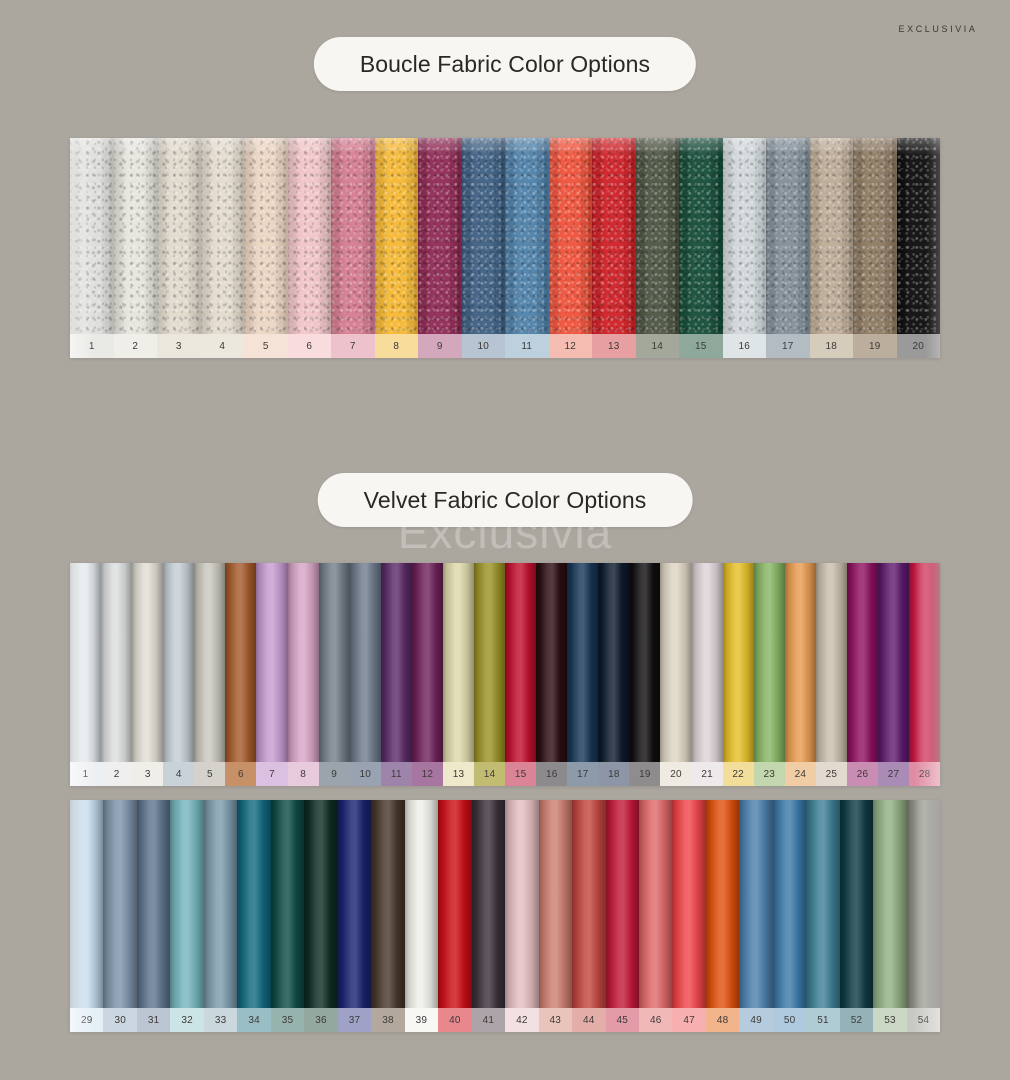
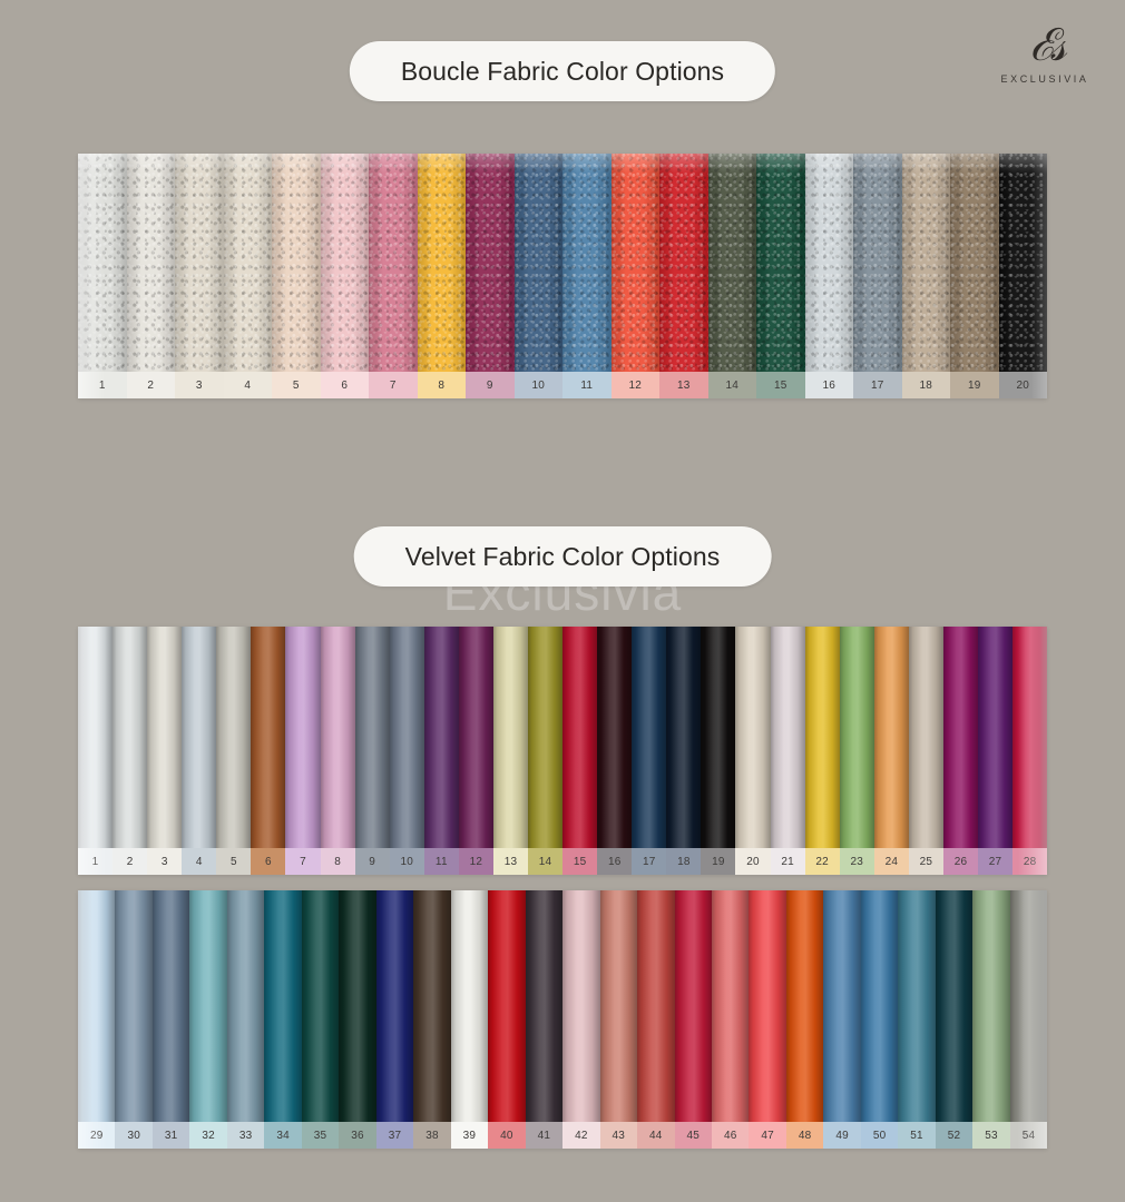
+ ℰ𝓈
  EXCLUSIVIA
  Boucle Fabric Color Options
  Exclusivia
  Velvet Fabric Color Options
